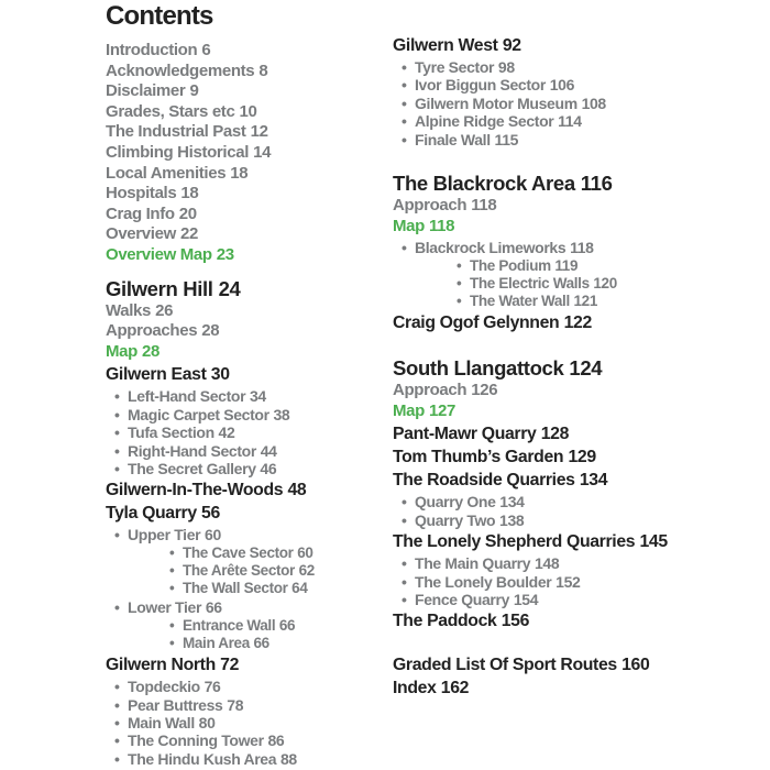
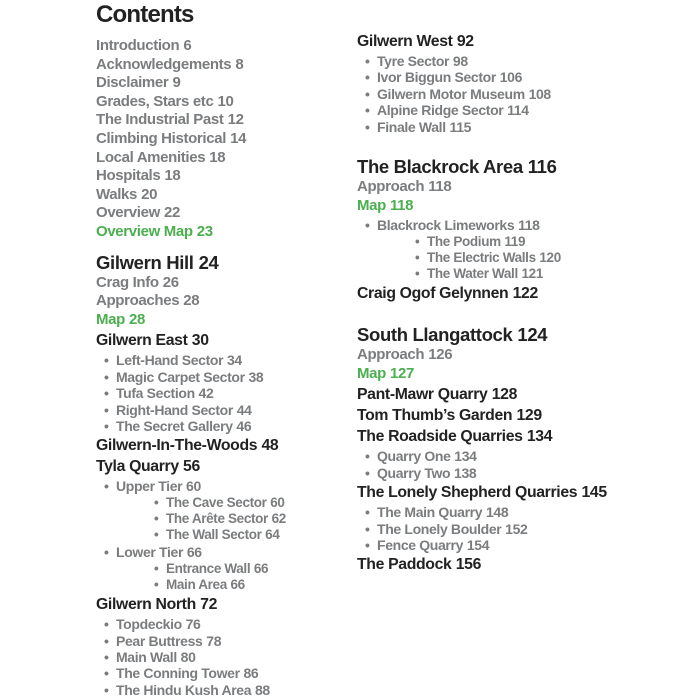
  Contents
  Introduction 6
  Acknowledgements 8
  Disclaimer 9
  Grades, Stars etc 10
  The Industrial Past 12
  Climbing Historical 14
  Local Amenities 18
  Hospitals 18
- Crag Info 20
+ Walks 20
  Overview 22
  Overview Map 23
  Gilwern Hill 24
- Walks 26
+ Crag Info 26
  Approaches 28
  Map 28
  Gilwern East 30
  • Left-Hand Sector 34
  • Magic Carpet Sector 38
  • Tufa Section 42
  • Right-Hand Sector 44
  • The Secret Gallery 46
  Gilwern-In-The-Woods 48
  Tyla Quarry 56
  • Upper Tier 60
  • The Cave Sector 60
  • The Arête Sector 62
  • The Wall Sector 64
  • Lower Tier 66
  • Entrance Wall 66
  • Main Area 66
  Gilwern North 72
  • Topdeckio 76
  • Pear Buttress 78
  • Main Wall 80
  • The Conning Tower 86
  • The Hindu Kush Area 88
  Gilwern West 92
  • Tyre Sector 98
  • Ivor Biggun Sector 106
  • Gilwern Motor Museum 108
  • Alpine Ridge Sector 114
  • Finale Wall 115
  The Blackrock Area 116
  Approach 118
  Map 118
  • Blackrock Limeworks 118
  • The Podium 119
  • The Electric Walls 120
  • The Water Wall 121
  Craig Ogof Gelynnen 122
  South Llangattock 124
  Approach 126
  Map 127
  Pant-Mawr Quarry 128
  Tom Thumb’s Garden 129
  The Roadside Quarries 134
  • Quarry One 134
  • Quarry Two 138
  The Lonely Shepherd Quarries 145
  • The Main Quarry 148
  • The Lonely Boulder 152
  • Fence Quarry 154
  The Paddock 156
- Graded List Of Sport Routes 160
- Index 162
